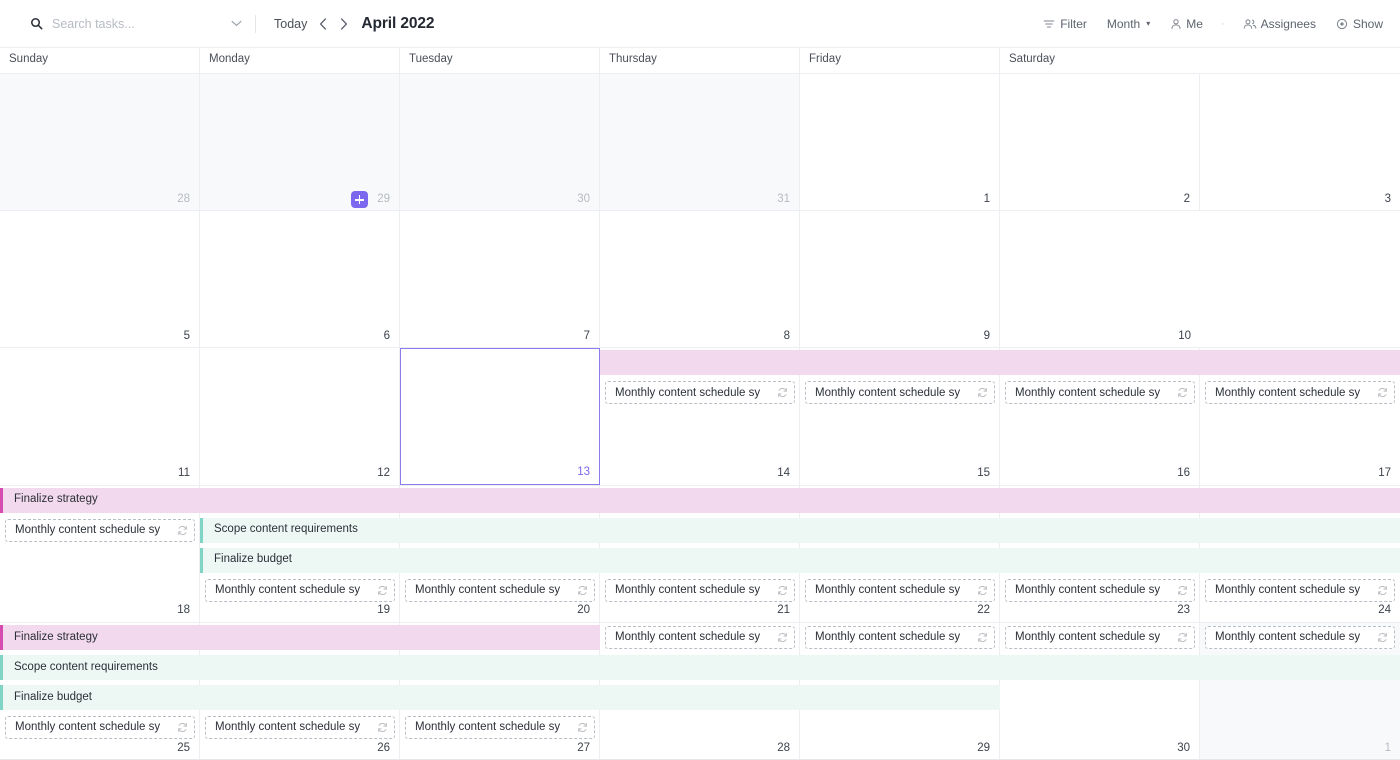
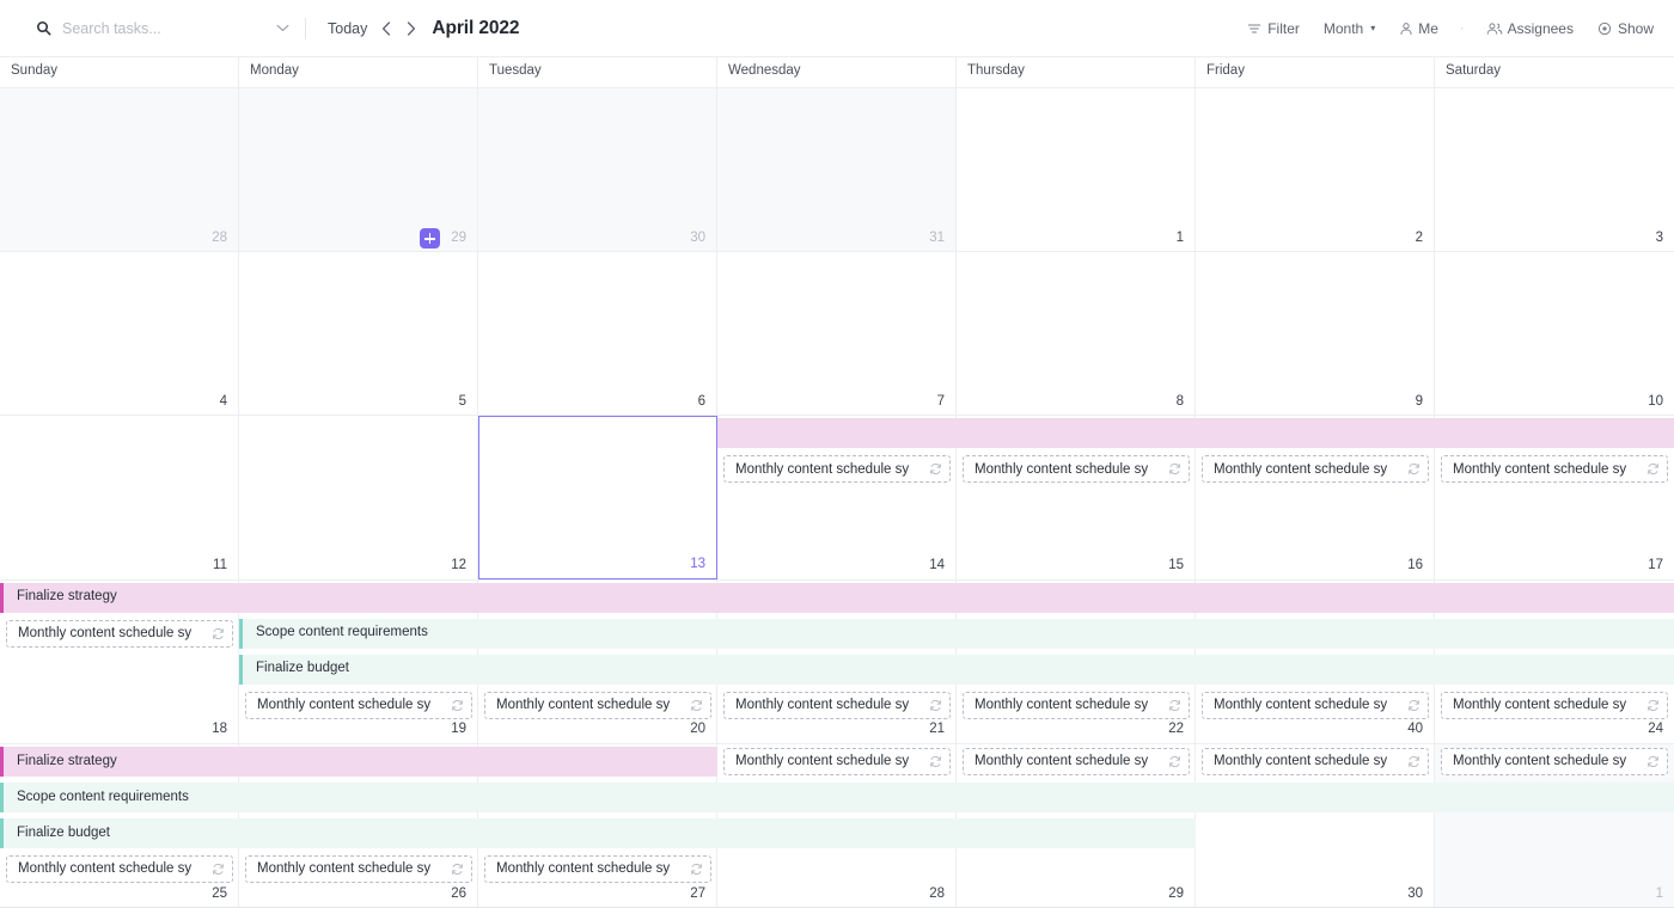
  Search tasks...
  Today
  April 2022
  Filter
  Month
  ▾
  Me
  ·
  Assignees
  Show
  Sunday
  Monday
  Tuesday
+ Wednesday
  Thursday
  Friday
  Saturday
  28
  29
  30
  31
  1
  2
  3
+ 4
  5
  6
  7
  8
  9
  10
  11
  12
  13
  14
  15
  16
  17
  Monthly content schedule sy
  Monthly content schedule sy
  Monthly content schedule sy
  Monthly content schedule sy
  18
  19
  20
  21
  22
- 23
+ 40
  24
  Finalize strategy
  Scope content requirements
  Monthly content schedule sy
  Finalize budget
  Monthly content schedule sy
  Monthly content schedule sy
  Monthly content schedule sy
  Monthly content schedule sy
  Monthly content schedule sy
  Monthly content schedule sy
  25
  26
  27
  28
  29
  30
  1
  Finalize strategy
  Monthly content schedule sy
  Monthly content schedule sy
  Monthly content schedule sy
  Monthly content schedule sy
  Scope content requirements
  Finalize budget
  Monthly content schedule sy
  Monthly content schedule sy
  Monthly content schedule sy
